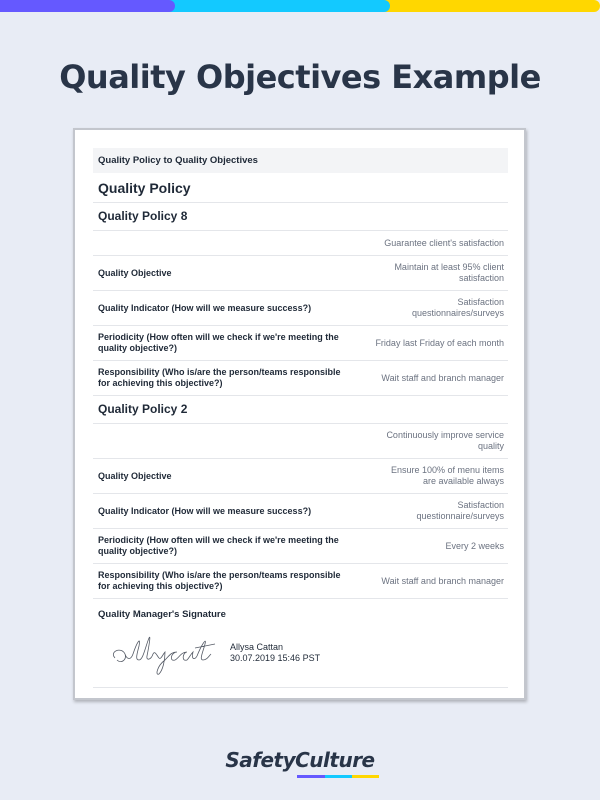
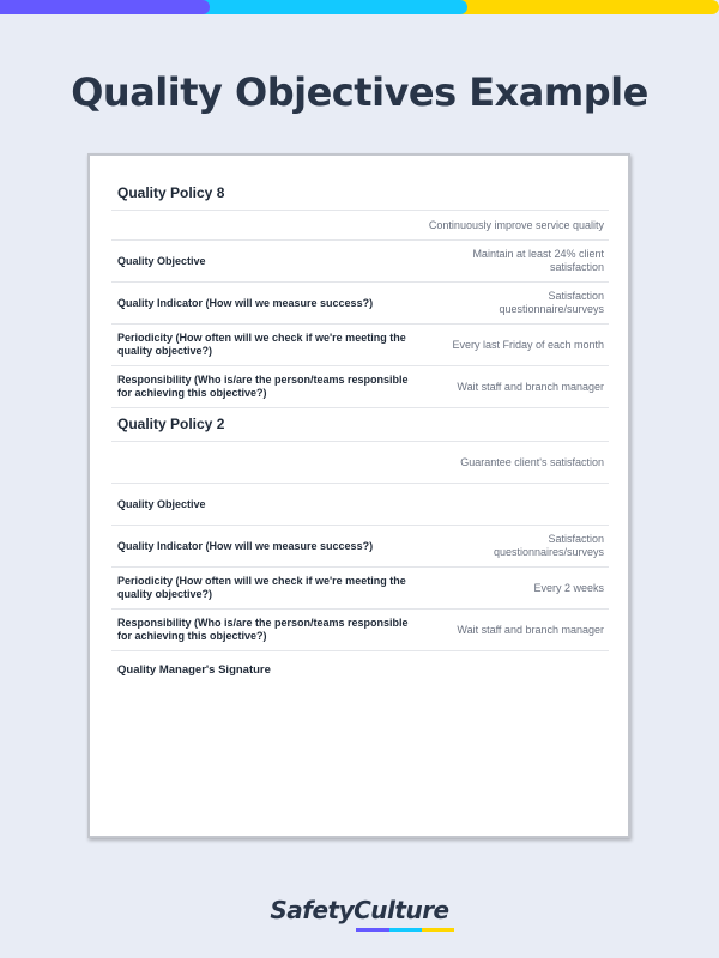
  Quality Objectives Example
- Quality Policy to Quality Objectives
- Quality Policy
  Quality Policy 8
- Guarantee client's satisfaction
+ Continuously improve service quality
  Quality Objective
- Maintain at least 95% client satisfaction
+ Maintain at least 24% client satisfaction
  Quality Indicator (How will we measure success?)
- Satisfaction questionnaires/surveys
+ Satisfaction questionnaire/surveys
  Periodicity (How often will we check if we're meeting the quality objective?)
- Friday last Friday of each month
+ Every last Friday of each month
  Responsibility (Who is/are the person/teams responsible for achieving this objective?)
  Wait staff and branch manager
  Quality Policy 2
- Continuously improve service quality
+ Guarantee client's satisfaction
  Quality Objective
- Ensure 100% of menu items are available always
  Quality Indicator (How will we measure success?)
- Satisfaction questionnaire/surveys
+ Satisfaction questionnaires/surveys
  Periodicity (How often will we check if we're meeting the quality objective?)
  Every 2 weeks
  Responsibility (Who is/are the person/teams responsible for achieving this objective?)
  Wait staff and branch manager
  Quality Manager's Signature
- Allysa Cattan
- 30.07.2019 15:46 PST
  SafetyCulture
